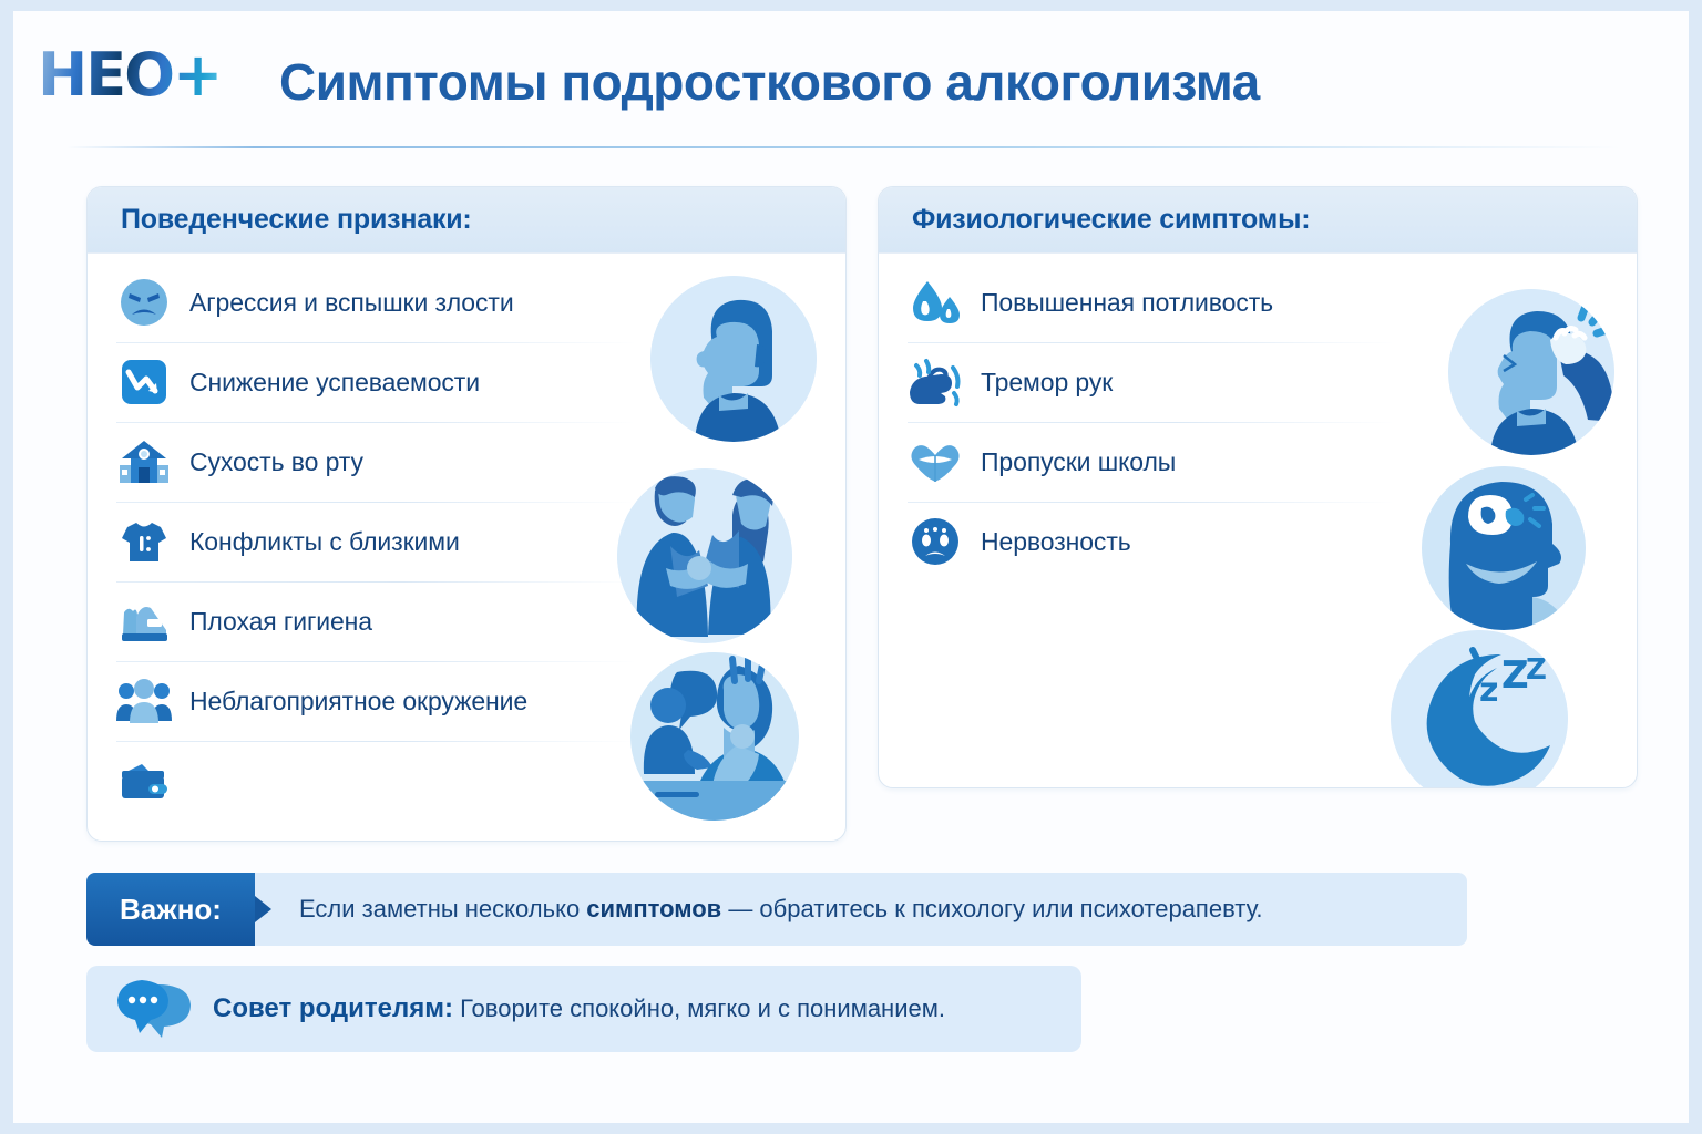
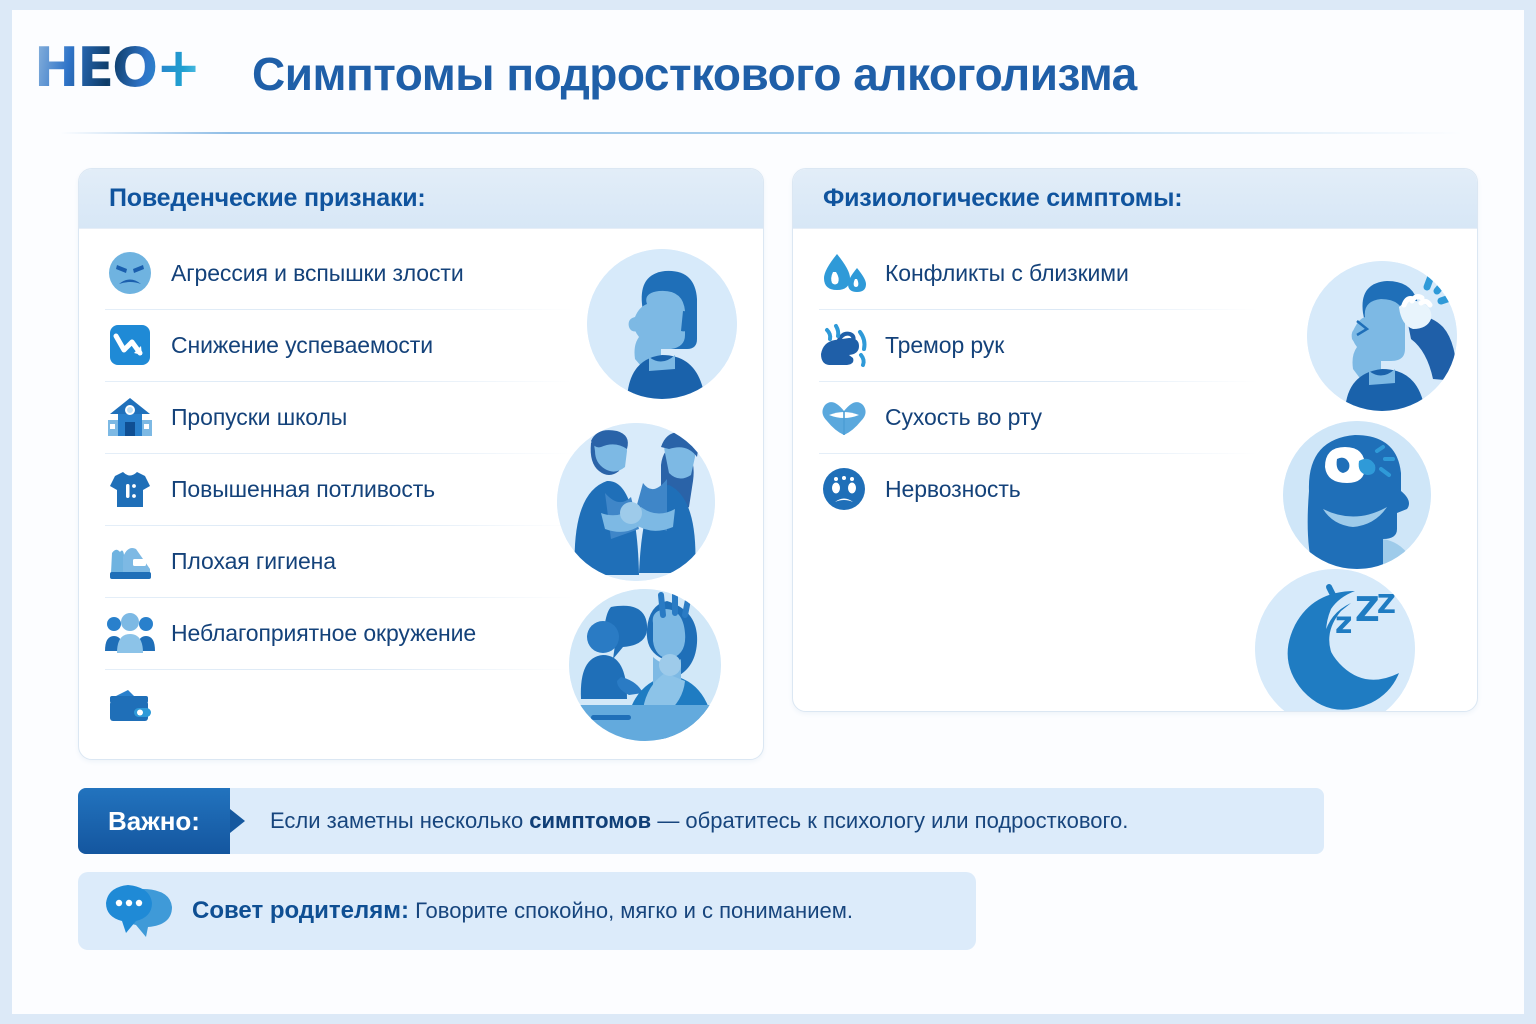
  HEO+
  Симптомы подросткового алкоголизма
  Поведенческие признаки:
  Агрессия и вспышки злости
  Снижение успеваемости
- Сухость во рту
+ Пропуски школы
- Конфликты с близкими
+ Повышенная потливость
  Плохая гигиена
  Неблагоприятное окружение
  Физиологические симптомы:
- Повышенная потливость
+ Конфликты с близкими
  Тремор рук
- Пропуски школы
+ Сухость во рту
  Нервозность
  z
  Z
  Z
  Важно:
- Если заметны несколько симптомов — обратитесь к психологу или психотерапевту.
+ Если заметны несколько симптомов — обратитесь к психологу или подросткового.
  Совет родителям: Говорите спокойно, мягко и с пониманием.
